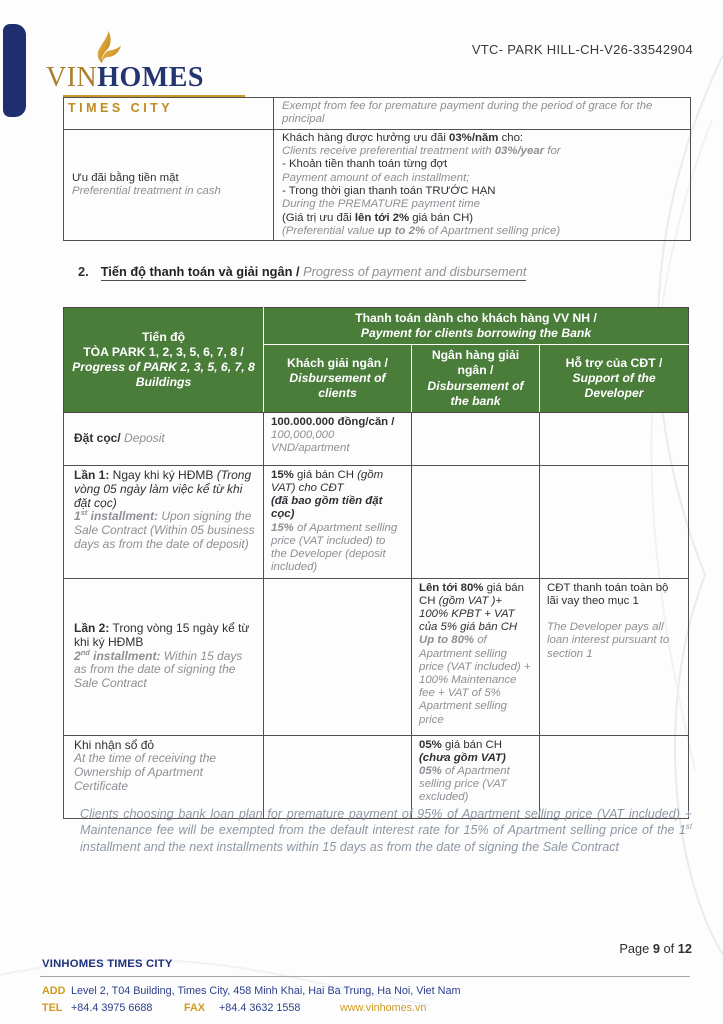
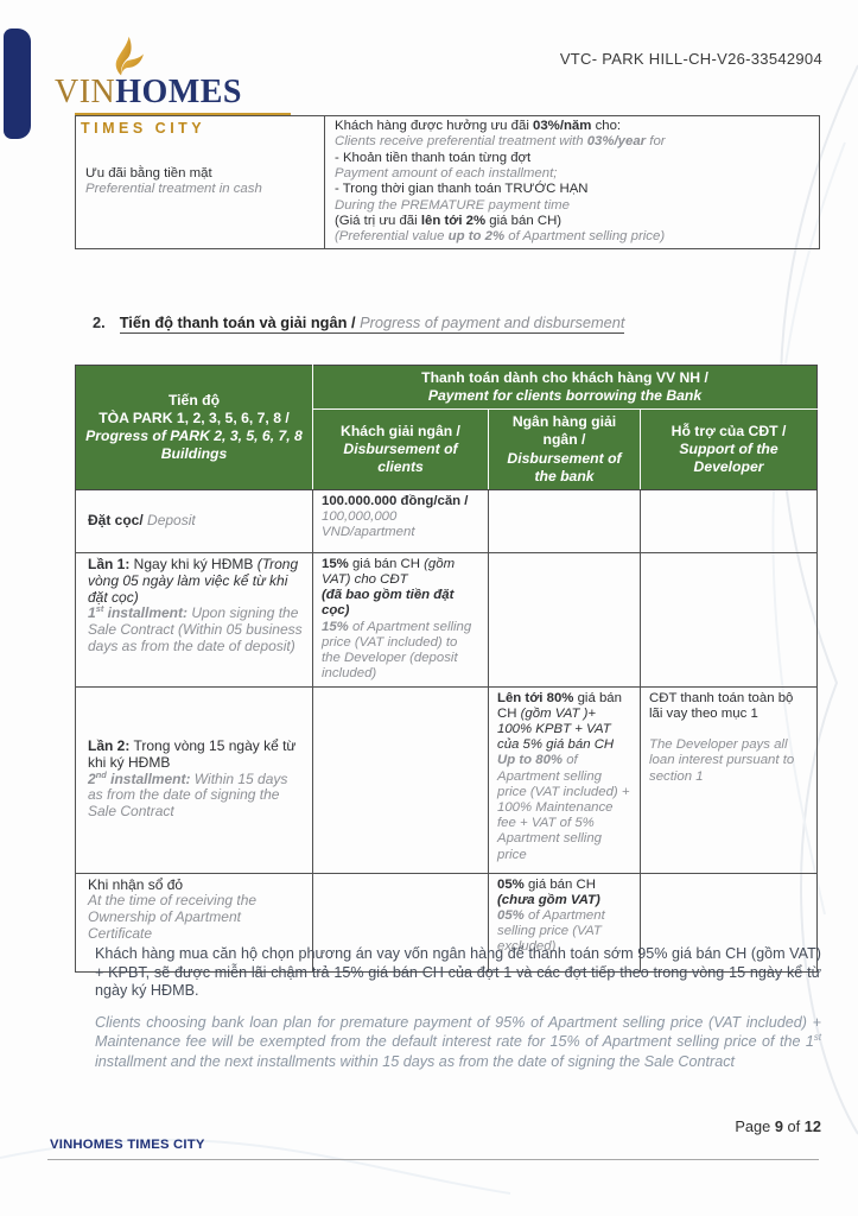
  VTC- PARK HILL-CH-V26-33542904
  VINHOMES
  TIMES CITY
- 	Exempt from fee for premature payment during the period of grace for the principal
  Ưu đãi bằng tiền mặt Preferential treatment in cash	Khách hàng được hưởng ưu đãi 03%/năm cho: Clients receive preferential treatment with 03%/year for - Khoản tiền thanh toán từng đợt Payment amount of each installment; - Trong thời gian thanh toán TRƯỚC HẠN During the PREMATURE payment time (Giá trị ưu đãi lên tới 2% giá bán CH) (Preferential value up to 2% of Apartment selling price)
  2. Tiến độ thanh toán và giải ngân / Progress of payment and disbursement
  Tiến độ TÒA PARK 1, 2, 3, 5, 6, 7, 8 / Progress of PARK 2, 3, 5, 6, 7, 8 Buildings	Thanh toán dành cho khách hàng VV NH / Payment for clients borrowing the Bank
  Khách giải ngân / Disbursement of clients	Ngân hàng giải ngân / Disbursement of the bank	Hỗ trợ của CĐT / Support of the Developer
  Đặt cọc/ Deposit	100.000.000 đồng/căn / 100,000,000 VND/apartment
  Lần 1: Ngay khi ký HĐMB (Trong vòng 05 ngày làm việc kể từ khi đặt cọc) 1st installment: Upon signing the Sale Contract (Within 05 business days as from the date of deposit)	15% giá bán CH (gồm VAT) cho CĐT (đã bao gồm tiền đặt cọc) 15% of Apartment selling price (VAT included) to the Developer (deposit included)
  Lần 2: Trong vòng 15 ngày kể từ khi ký HĐMB 2nd installment: Within 15 days as from the date of signing the Sale Contract		Lên tới 80% giá bán CH (gồm VAT )+ 100% KPBT + VAT của 5% giá bán CH Up to 80% of Apartment selling price (VAT included) + 100% Maintenance fee + VAT of 5% Apartment selling price	CĐT thanh toán toàn bộ lãi vay theo mục 1 The Developer pays all loan interest pursuant to section 1
  Khi nhận sổ đỏ At the time of receiving the Ownership of Apartment Certificate		05% giá bán CH (chưa gồm VAT) 05% of Apartment selling price (VAT excluded)
+ Khách hàng mua căn hộ chọn phương án vay vốn ngân hàng để thanh toán sớm 95% giá bán CH (gồm VAT) + KPBT, sẽ được miễn lãi chậm trả 15% giá bán CH của đợt 1 và các đợt tiếp theo trong vòng 15 ngày kể từ ngày ký HĐMB.
  Clients choosing bank loan plan for premature payment of 95% of Apartment selling price (VAT included) + Maintenance fee will be exempted from the default interest rate for 15% of Apartment selling price of the 1st installment and the next installments within 15 days as from the date of signing the Sale Contract
  Page 9 of 12
  VINHOMES TIMES CITY
- ADD Level 2, T04 Building, Times City, 458 Minh Khai, Hai Ba Trung, Ha Noi, Viet Nam
- TEL +84.4 3975 6688 FAX +84.4 3632 1558 www.vinhomes.vn
